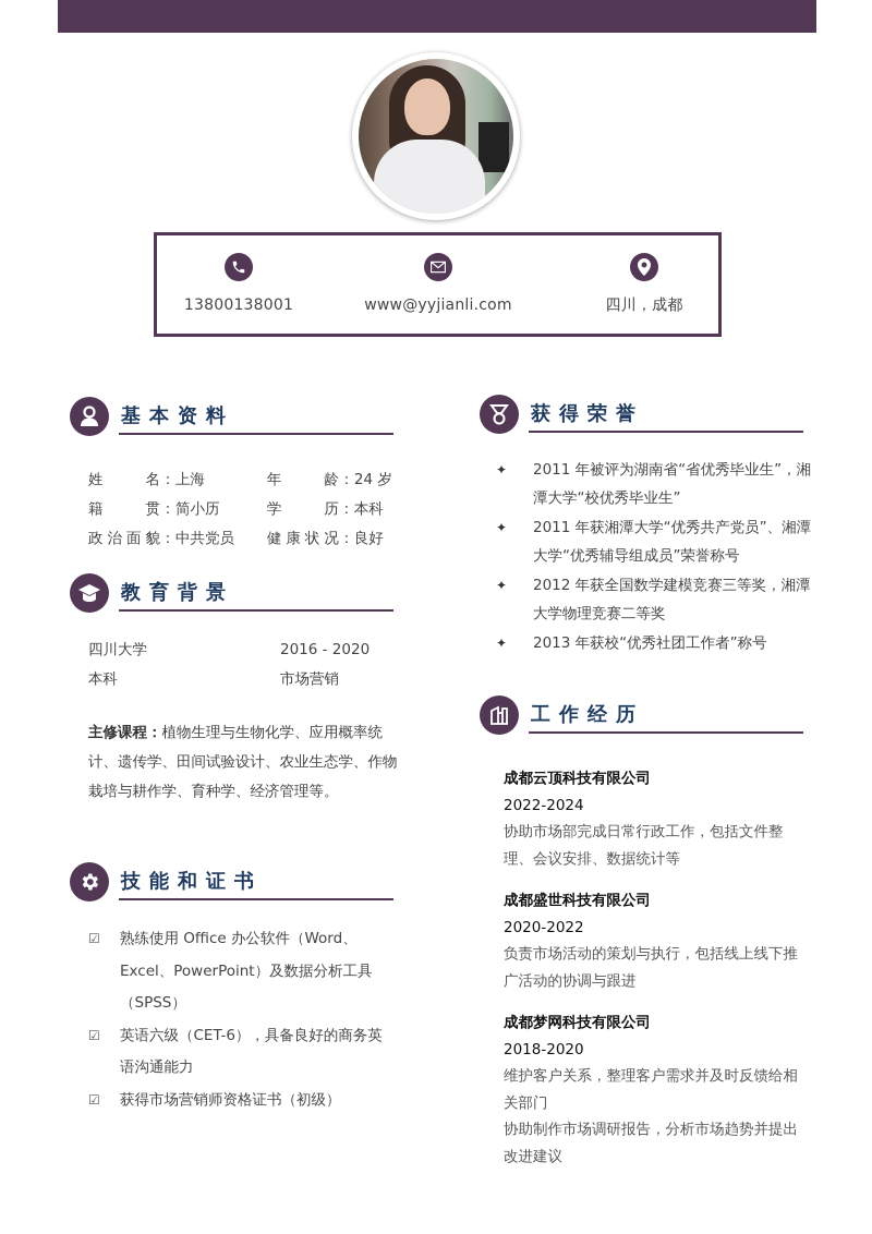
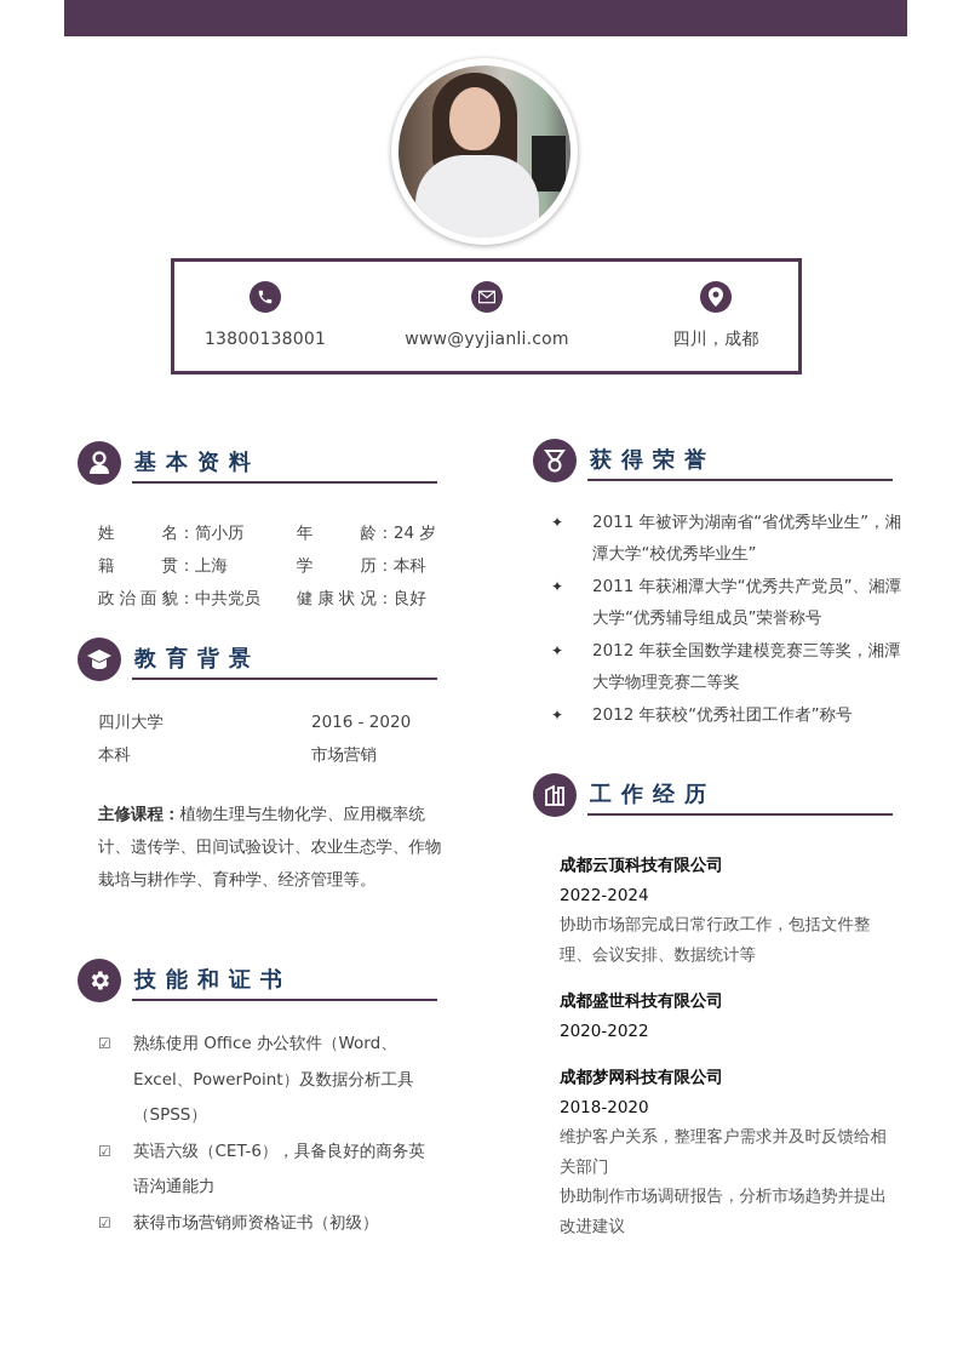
  13800138001
  www@yyjianli.com
  四川，成都
  基本资料
  姓名
  ：
- 上海
+ 简小历
  年龄
  ：
  24 岁
  籍贯
  ：
- 简小历
+ 上海
  学历
  ：
  本科
  政治面貌
  ：
  中共党员
  健康状况
  ：
  良好
  教育背景
  四川大学
  2016 - 2020
  本科
  市场营销
  主修课程：植物生理与生物化学、应用概率统计、遗传学、田间试验设计、农业生态学、作物栽培与耕作学、育种学、经济管理等。
  技能和证书
  ☑
  熟练使用 Office 办公软件（Word、Excel、PowerPoint）及数据分析工具（SPSS）
  ☑
  英语六级（CET-6），具备良好的商务英语沟通能力
  ☑
  获得市场营销师资格证书（初级）
  获得荣誉
  ✦
  2011 年被评为湖南省“省优秀毕业生”，湘潭大学“校优秀毕业生”
  ✦
  2011 年获湘潭大学“优秀共产党员”、湘潭大学“优秀辅导组成员”荣誉称号
  ✦
  2012 年获全国数学建模竞赛三等奖，湘潭大学物理竞赛二等奖
  ✦
- 2013 年获校“优秀社团工作者”称号
+ 2012 年获校“优秀社团工作者”称号
  工作经历
  成都云顶科技有限公司
  2022-2024
  协助市场部完成日常行政工作，包括文件整理、会议安排、数据统计等
  成都盛世科技有限公司
  2020-2022
- 负责市场活动的策划与执行，包括线上线下推广活动的协调与跟进
  成都梦网科技有限公司
  2018-2020
  维护客户关系，整理客户需求并及时反馈给相关部门
  协助制作市场调研报告，分析市场趋势并提出改进建议
